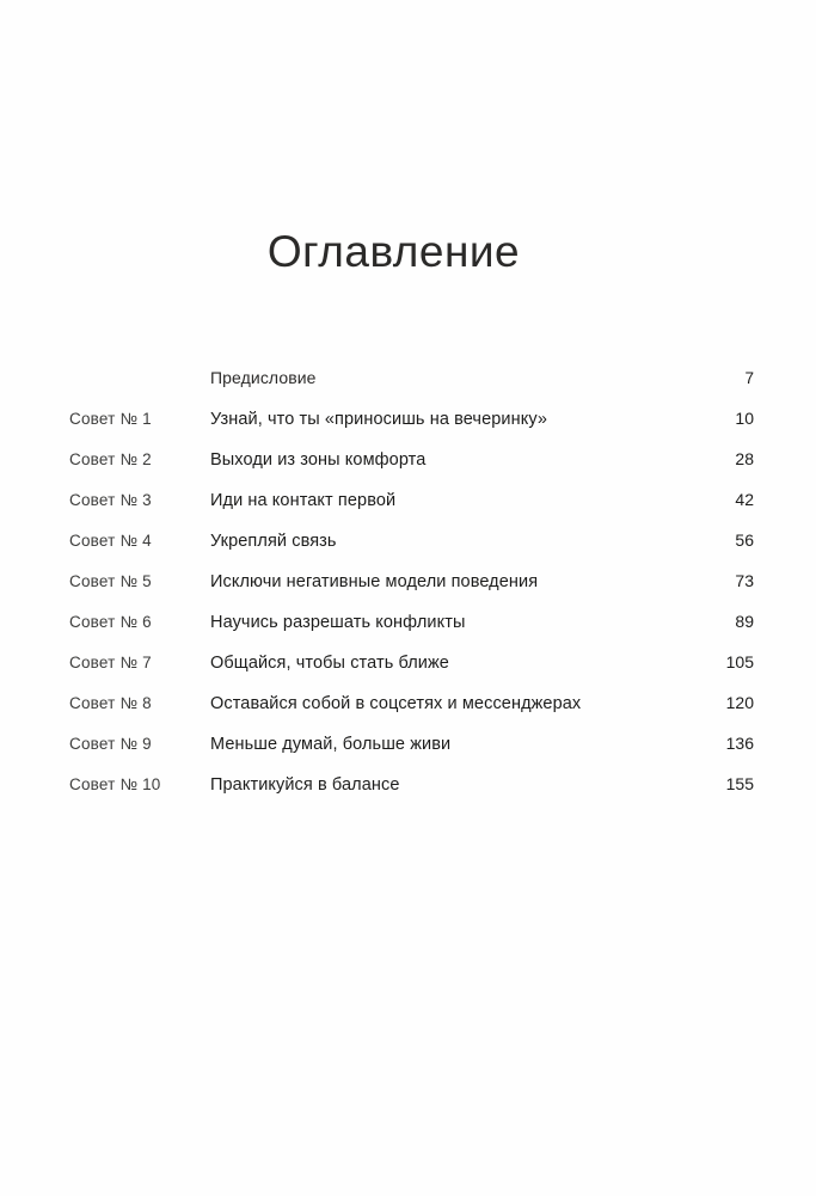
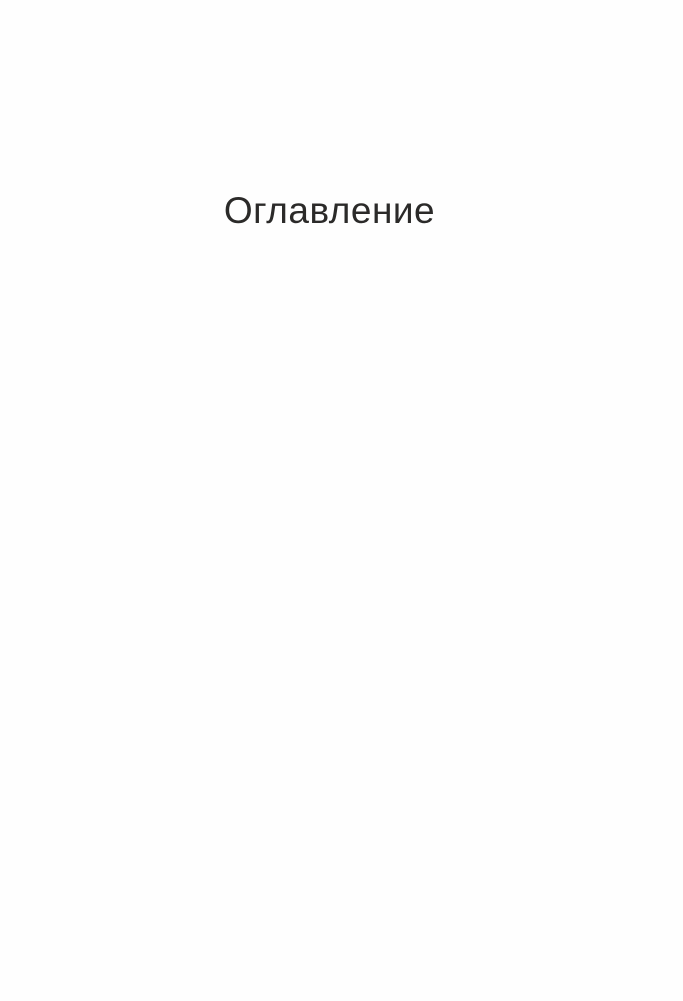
  Оглавление
- Предисловие
- 7
- Совет № 1
- Узнай, что ты «приносишь на вечеринку»
- 10
- Совет № 2
- Выходи из зоны комфорта
- 28
- Совет № 3
- Иди на контакт первой
- 42
- Совет № 4
- Укрепляй связь
- 56
- Совет № 5
- Исключи негативные модели поведения
- 73
- Совет № 6
- Научись разрешать конфликты
- 89
- Совет № 7
- Общайся, чтобы стать ближе
- 105
- Совет № 8
- Оставайся собой в соцсетях и мессенджерах
- 120
- Совет № 9
- Меньше думай, больше живи
- 136
- Совет № 10
- Практикуйся в балансе
- 155
